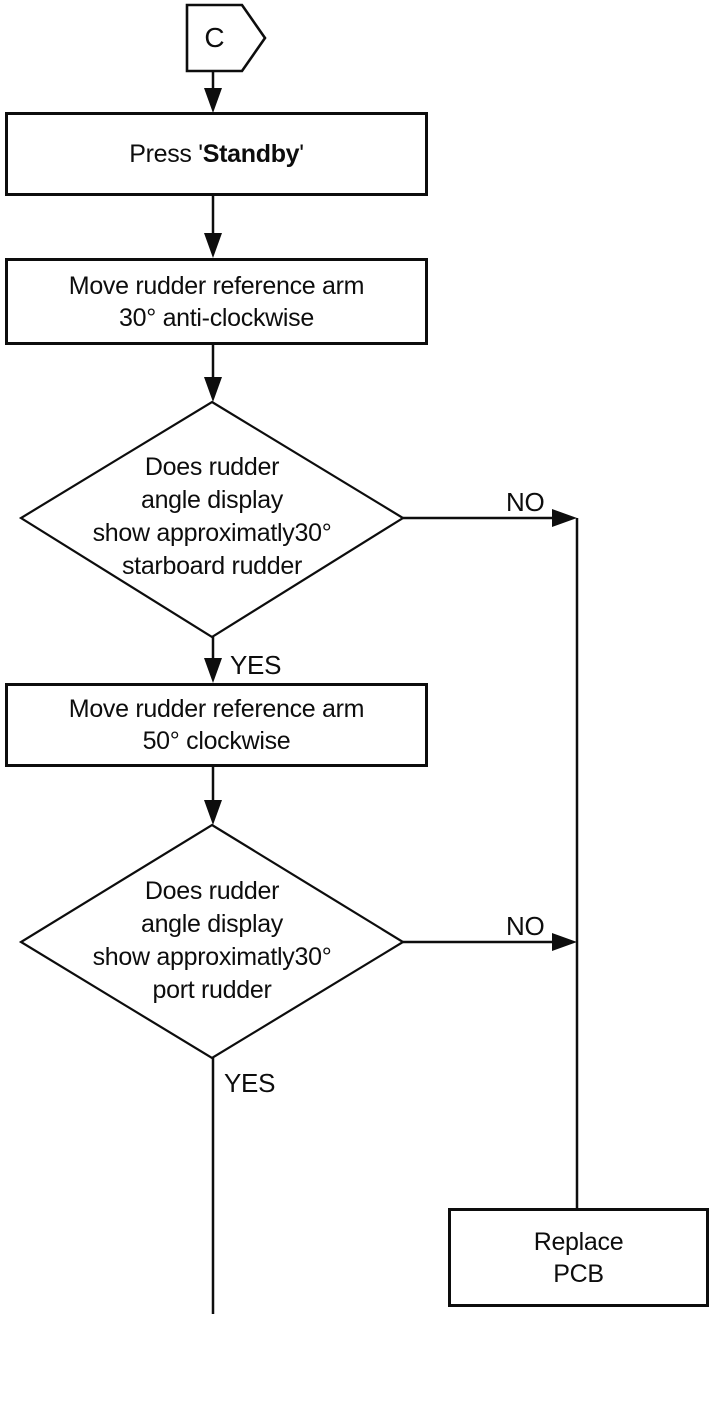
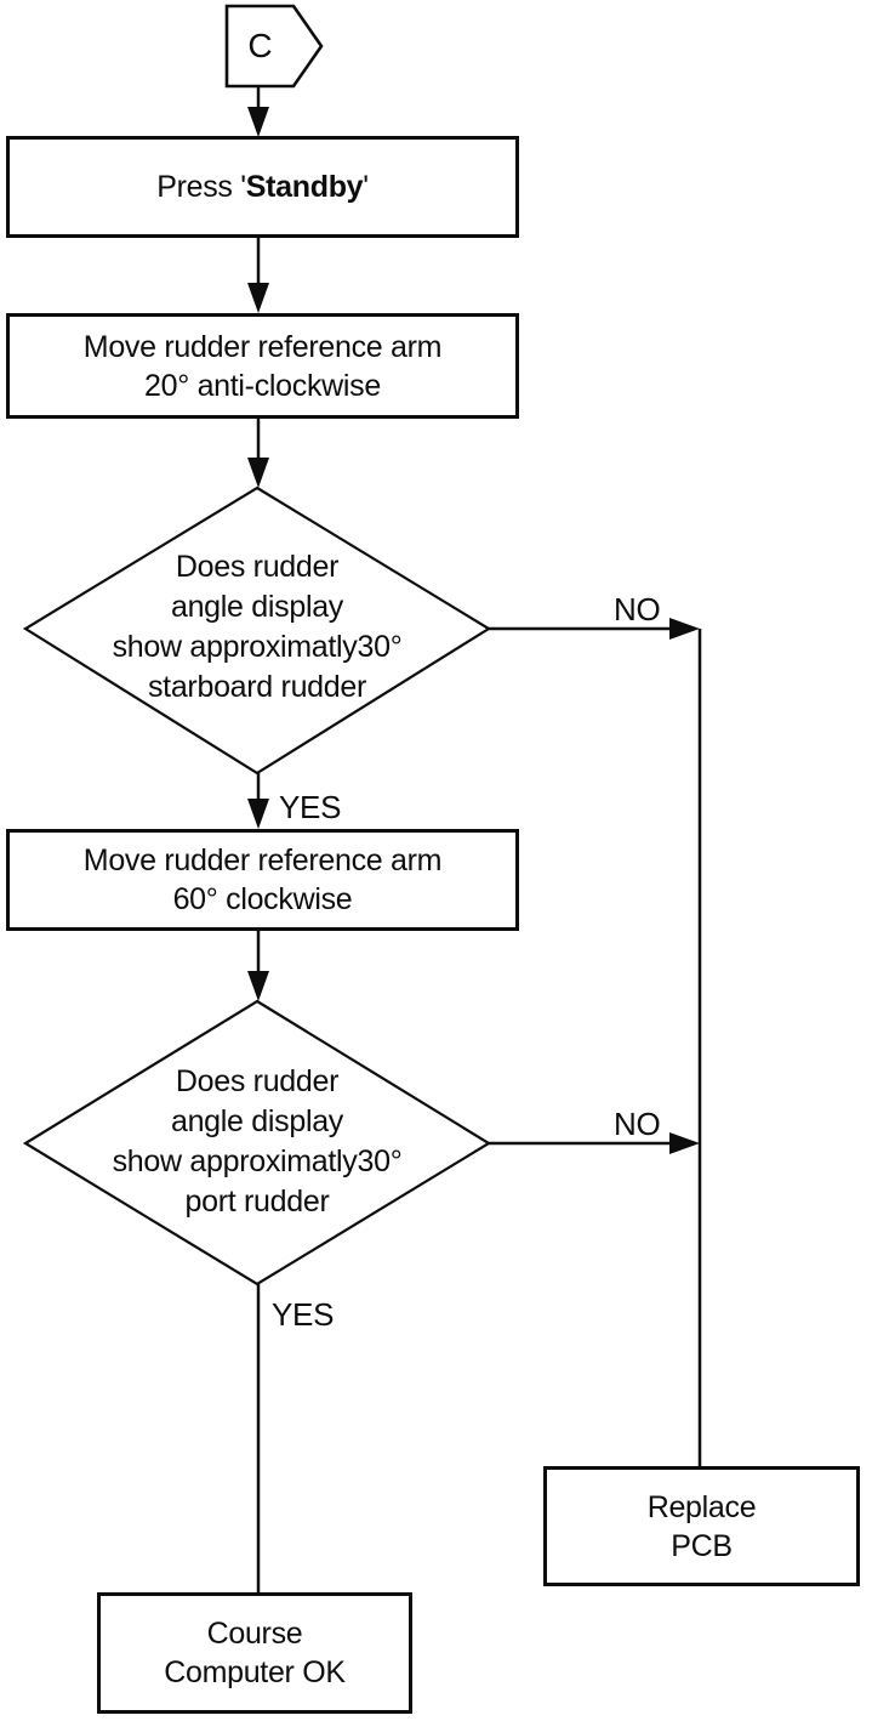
  C
  Press 'Standby'
  Move rudder reference arm
- 30° anti-clockwise
+ 20° anti-clockwise
  Does rudder
  angle display
  show approximatly30°
  starboard rudder
  NO
  YES
  Move rudder reference arm
- 50° clockwise
+ 60° clockwise
  Does rudder
  angle display
  show approximatly30°
  port rudder
  NO
  YES
  Replace
  PCB
+ Course
+ Computer OK
